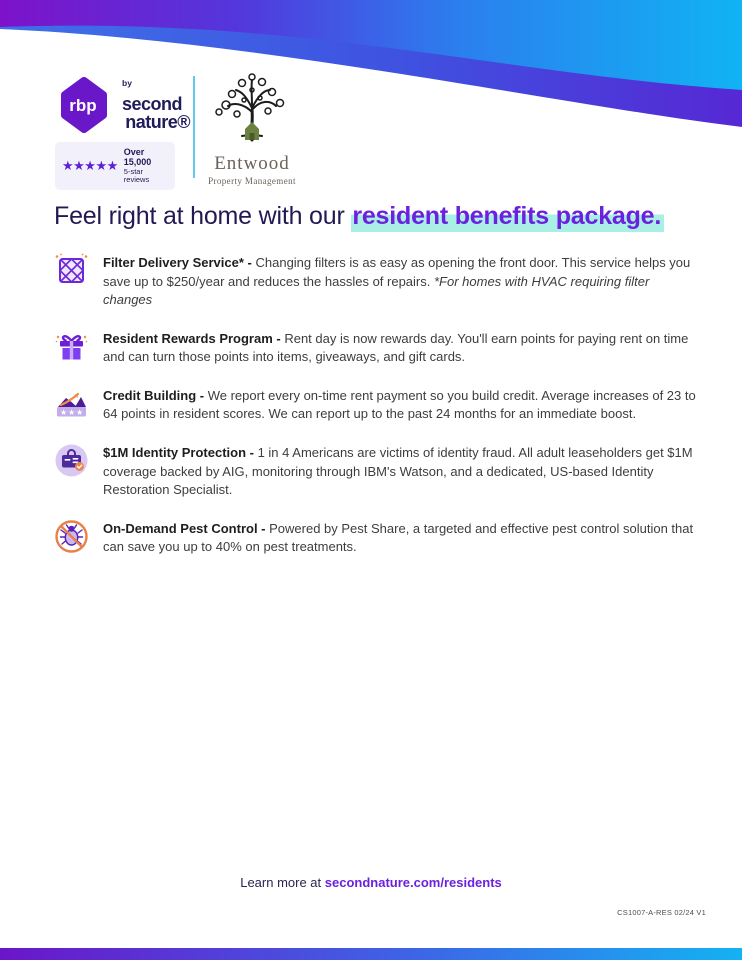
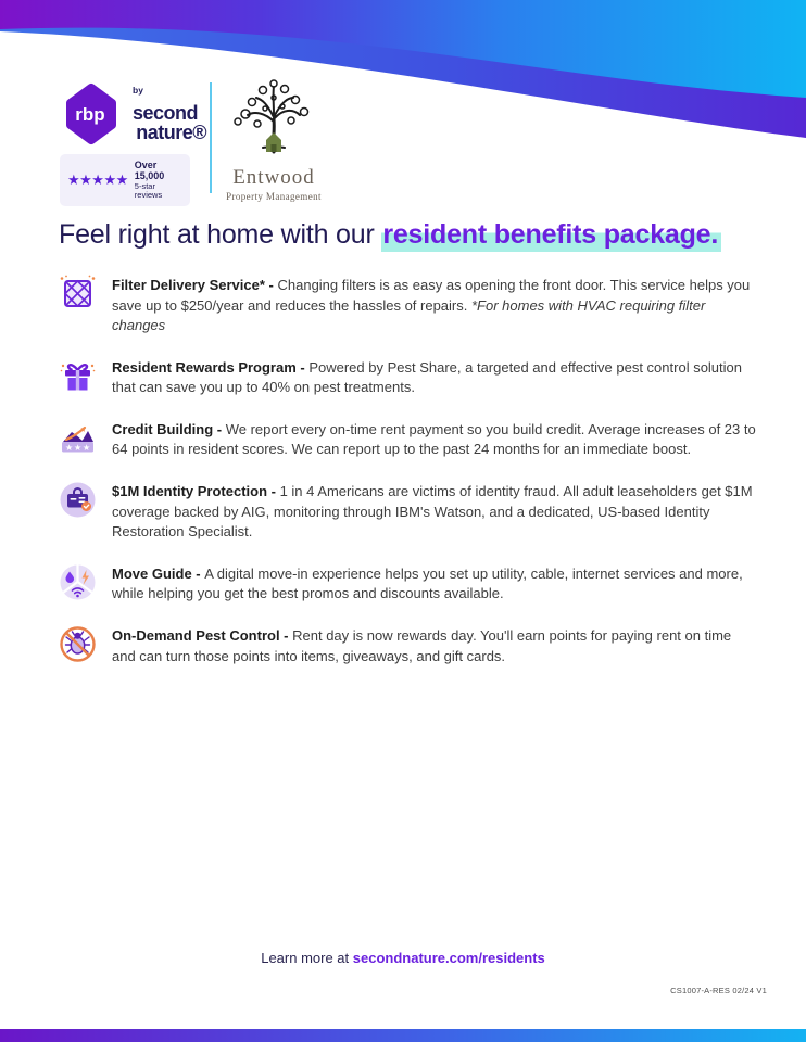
  rbp
  bysecond
  nature®
  ★★★★★
  Over 15,000
  5-star reviews
  Entwood
  Property Management
  Feel right at home with our resident benefits package.
  Filter Delivery Service* - Changing filters is as easy as opening the front door. This service helps you save up to $250/year and reduces the hassles of repairs. *For homes with HVAC requiring filter changes
- Resident Rewards Program - Rent day is now rewards day. You'll earn points for paying rent on time and can turn those points into items, giveaways, and gift cards.
+ Resident Rewards Program - Powered by Pest Share, a targeted and effective pest control solution that can save you up to 40% on pest treatments.
  ★
  ★
  ★
  Credit Building - We report every on-time rent payment so you build credit. Average increases of 23 to 64 points in resident scores. We can report up to the past 24 months for an immediate boost.
  $1M Identity Protection - 1 in 4 Americans are victims of identity fraud. All adult leaseholders get $1M coverage backed by AIG, monitoring through IBM's Watson, and a dedicated, US-based Identity Restoration Specialist.
+ Move Guide - A digital move-in experience helps you set up utility, cable, internet services and more, while helping you get the best promos and discounts available.
- On-Demand Pest Control - Powered by Pest Share, a targeted and effective pest control solution that can save you up to 40% on pest treatments.
+ On-Demand Pest Control - Rent day is now rewards day. You'll earn points for paying rent on time and can turn those points into items, giveaways, and gift cards.
  Learn more at secondnature.com/residents
  CS1007-A-RES 02/24 V1
